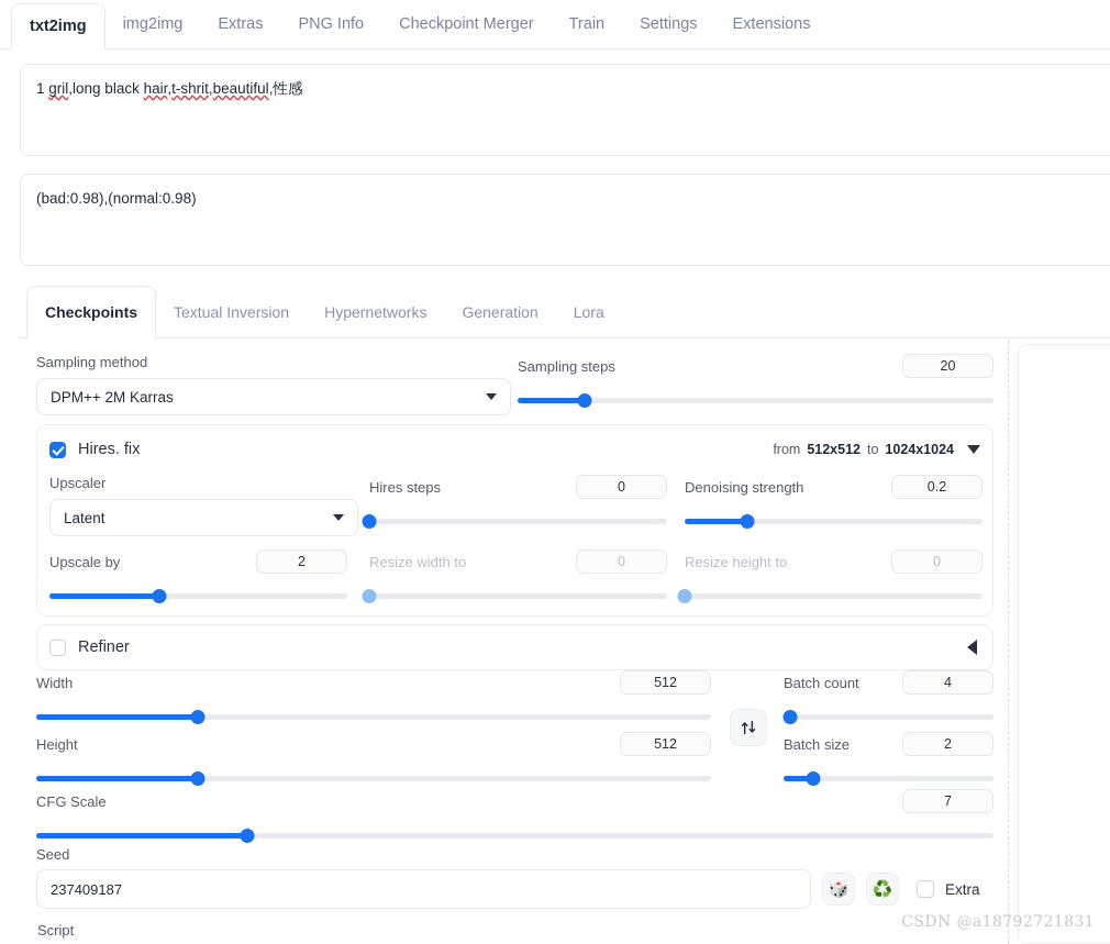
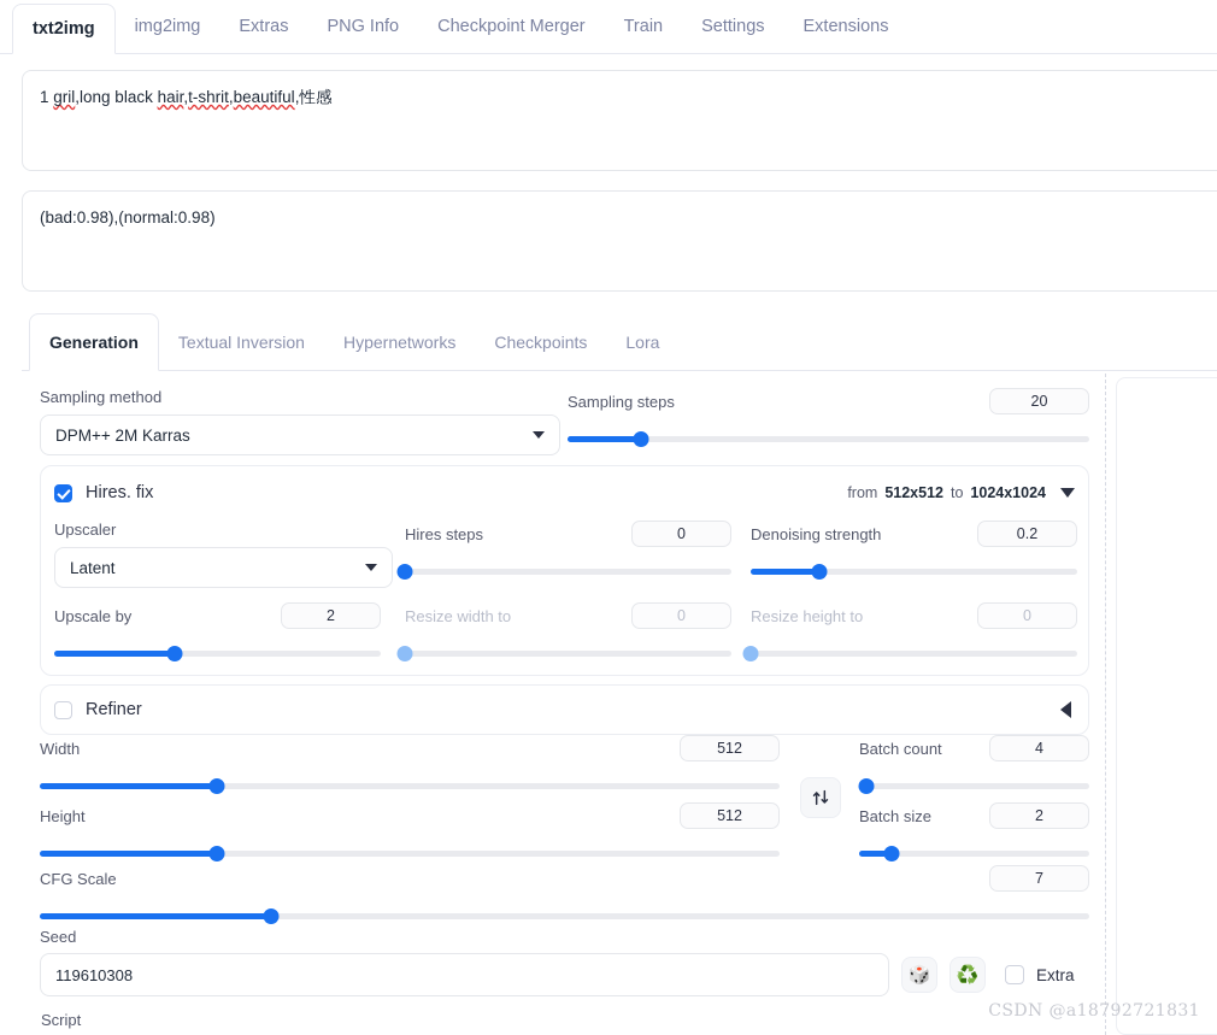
  txt2img
  img2img
  Extras
  PNG Info
  Checkpoint Merger
  Train
  Settings
  Extensions
  1 gril,long black hair,t-shrit,beautiful,性感
  (bad:0.98),(normal:0.98)
- Checkpoints
+ Generation
  Textual Inversion
  Hypernetworks
- Generation
+ Checkpoints
  Lora
  Sampling method
  DPM++ 2M Karras
  Sampling steps
  20
  Hires. fix
  from
  512x512
  to
  1024x1024
  Upscaler
  Latent
  Hires steps
  0
  Denoising strength
  0.2
  Upscale by
  2
  Resize width to
  0
  Resize height to
  0
  Refiner
  Width
  512
  Height
  512
  Batch count
  4
  Batch size
  2
  CFG Scale
  7
  Seed
- 237409187
+ 119610308
  🎲
  ♻️
  Extra
  Script
  CSDN @a18792721831
